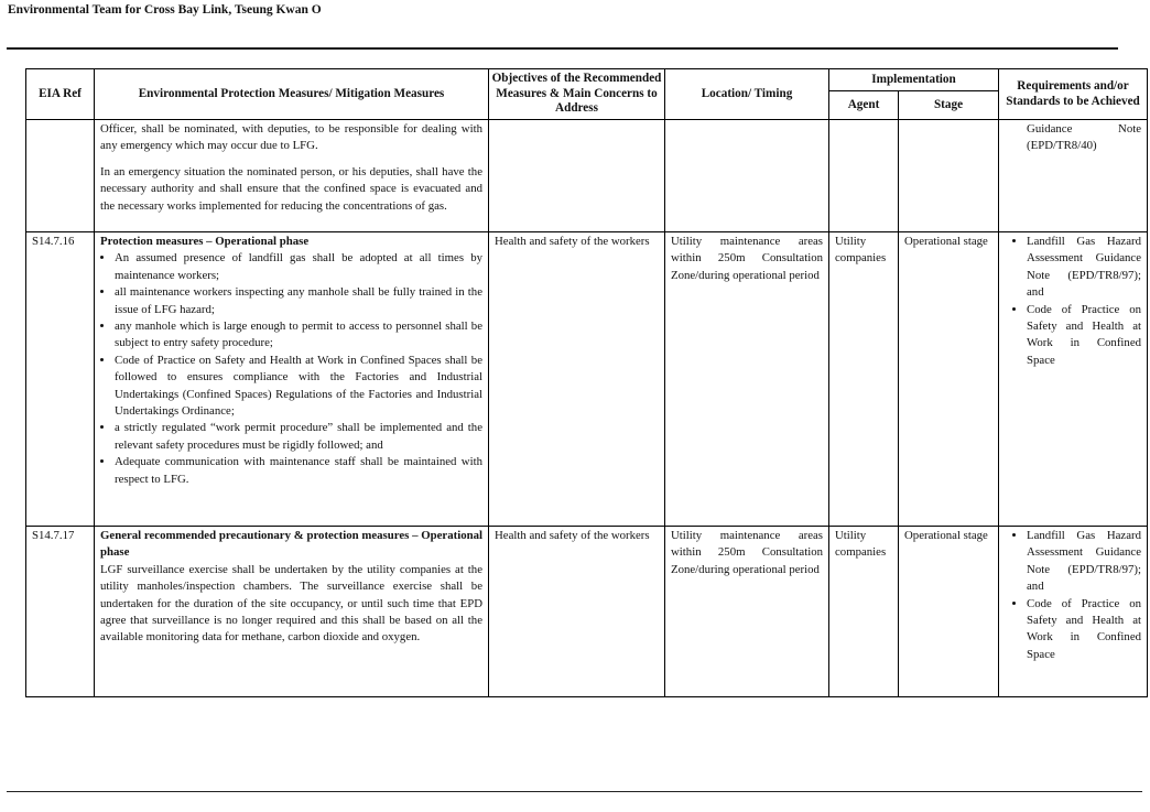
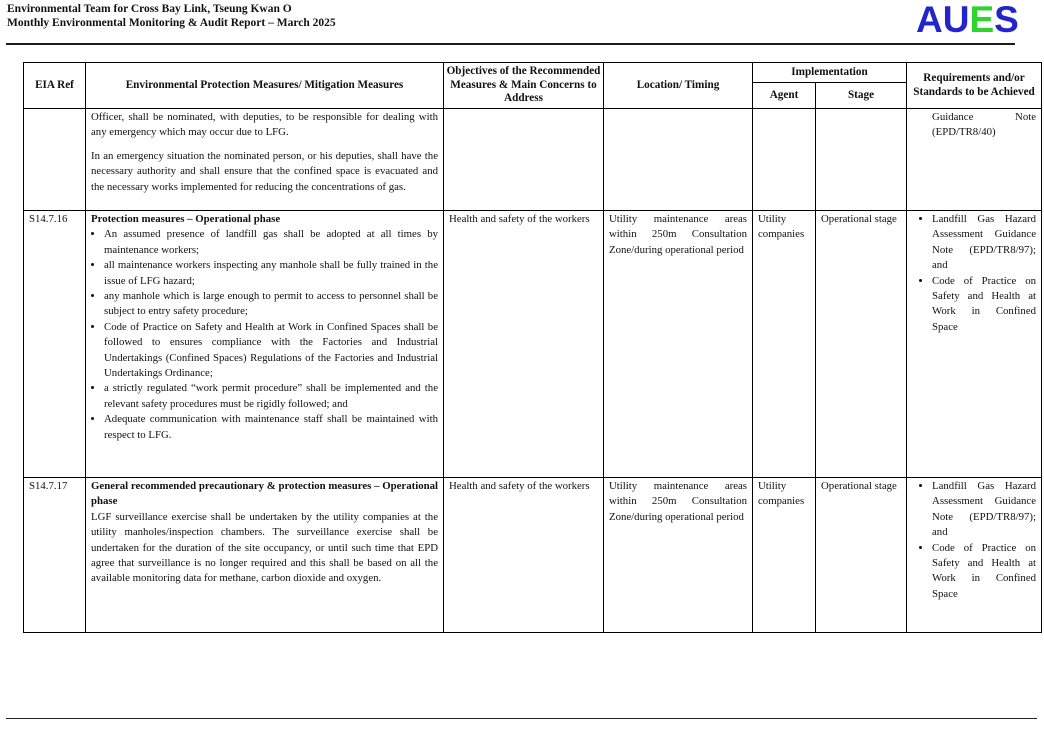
  Environmental Team for Cross Bay Link, Tseung Kwan O
+ Monthly Environmental Monitoring & Audit Report – March 2025
+ AUES
  EIA Ref	Environmental Protection Measures/ Mitigation Measures	Objectives of the Recommended Measures & Main Concerns to Address	Location/ Timing	Implementation	Requirements and/or Standards to be Achieved
  Agent	Stage
  	Officer, shall be nominated, with deputies, to be responsible for dealing with any emergency which may occur due to LFG. In an emergency situation the nominated person, or his deputies, shall have the necessary authority and shall ensure that the confined space is evacuated and the necessary works implemented for reducing the concentrations of gas.					Guidance Note (EPD/TR8/40)
  S14.7.16	Protection measures – Operational phase An assumed presence of landfill gas shall be adopted at all times by maintenance workers; all maintenance workers inspecting any manhole shall be fully trained in the issue of LFG hazard; any manhole which is large enough to permit to access to personnel shall be subject to entry safety procedure; Code of Practice on Safety and Health at Work in Confined Spaces shall be followed to ensures compliance with the Factories and Industrial Undertakings (Confined Spaces) Regulations of the Factories and Industrial Undertakings Ordinance; a strictly regulated “work permit procedure” shall be implemented and the relevant safety procedures must be rigidly followed; and Adequate communication with maintenance staff shall be maintained with respect to LFG.	Health and safety of the workers	Utility maintenance areas within 250m Consultation Zone/during operational period	Utility companies	Operational stage	Landfill Gas Hazard Assessment Guidance Note (EPD/TR8/97); and Code of Practice on Safety and Health at Work in Confined Space
  S14.7.17	General recommended precautionary & protection measures – Operational phase LGF surveillance exercise shall be undertaken by the utility companies at the utility manholes/inspection chambers. The surveillance exercise shall be undertaken for the duration of the site occupancy, or until such time that EPD agree that surveillance is no longer required and this shall be based on all the available monitoring data for methane, carbon dioxide and oxygen.	Health and safety of the workers	Utility maintenance areas within 250m Consultation Zone/during operational period	Utility companies	Operational stage	Landfill Gas Hazard Assessment Guidance Note (EPD/TR8/97); and Code of Practice on Safety and Health at Work in Confined Space
